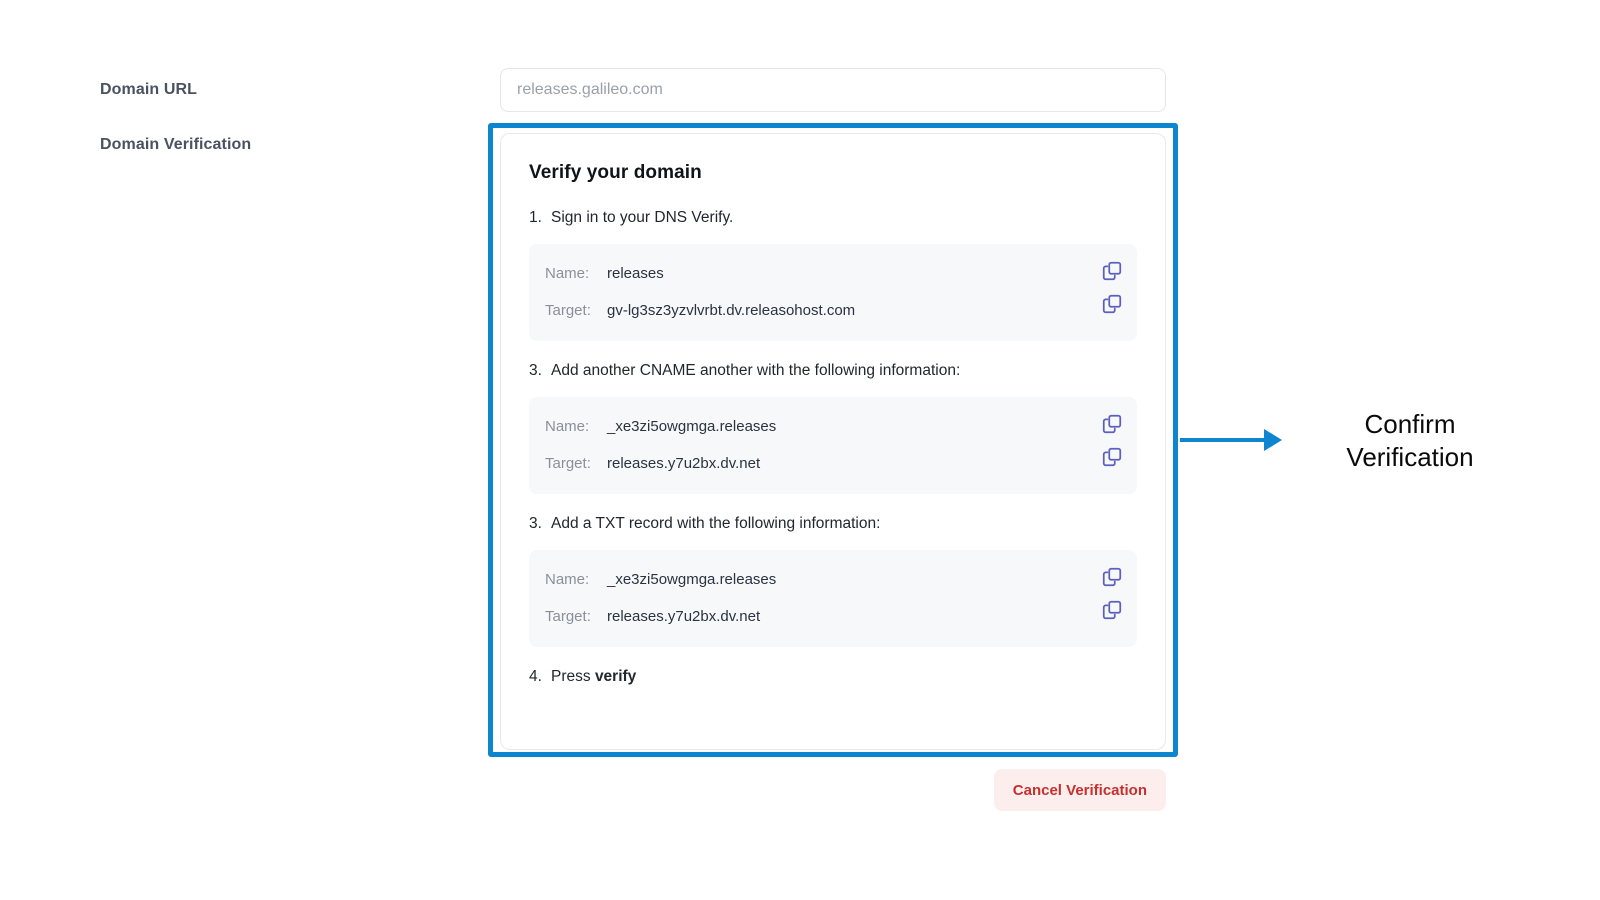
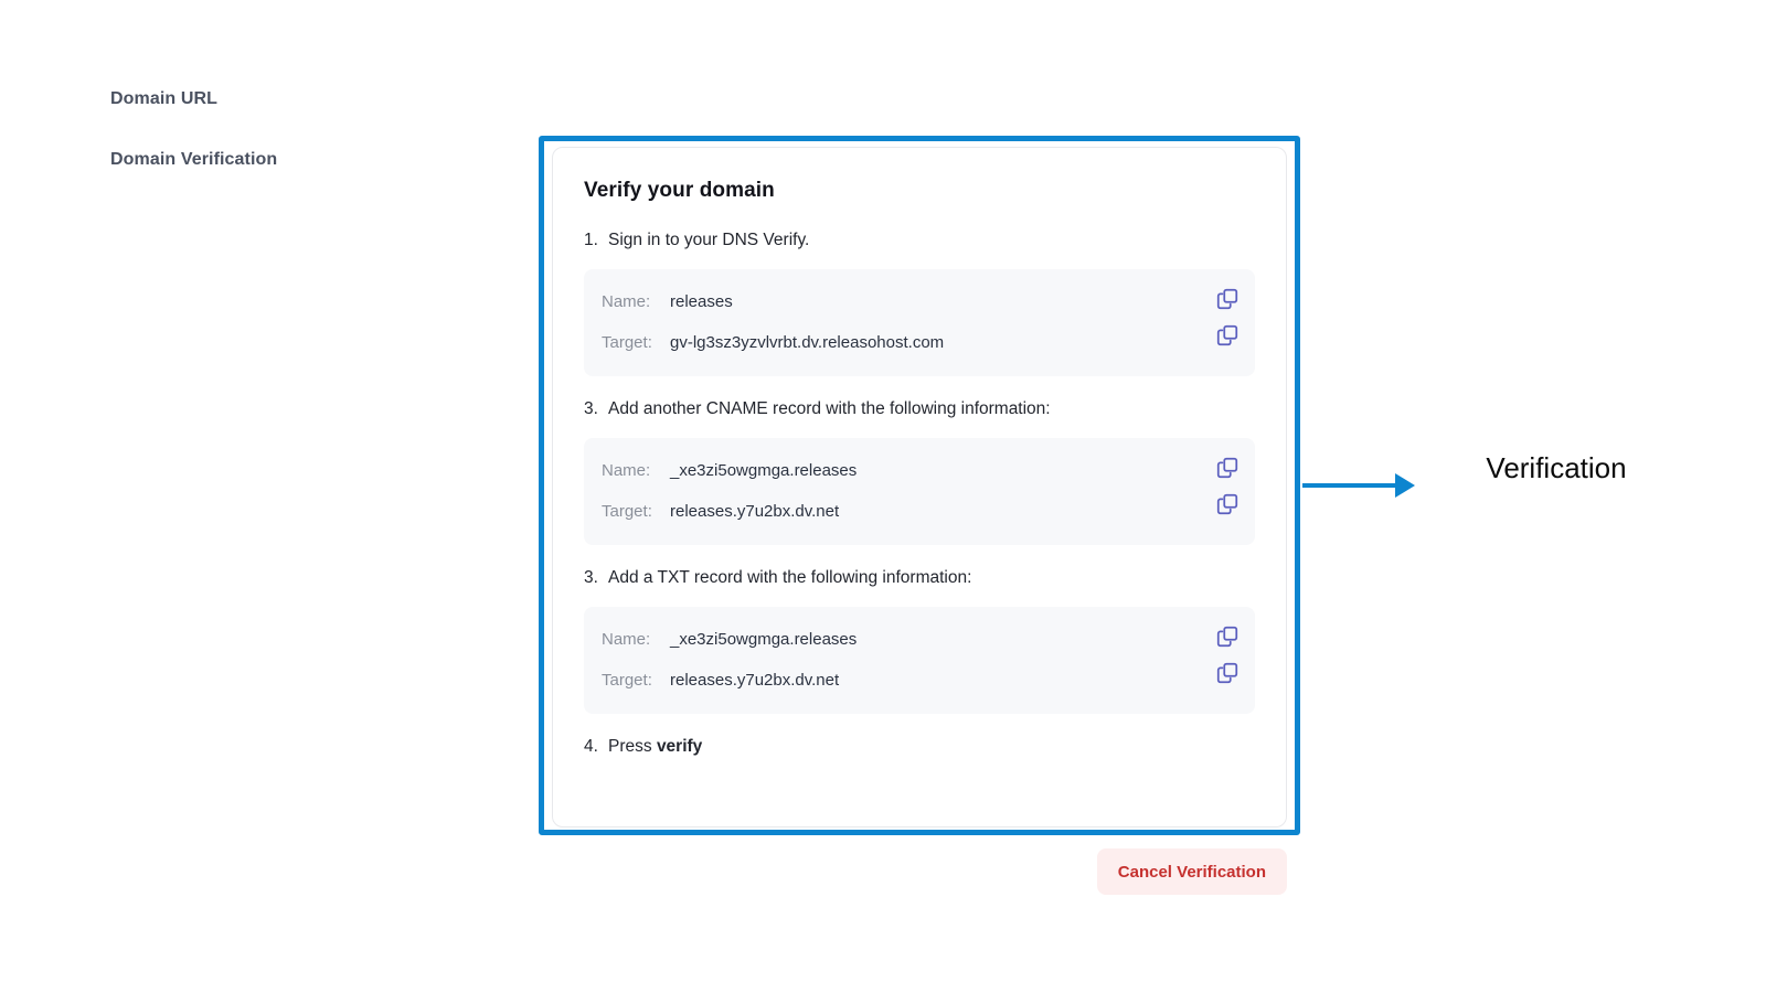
  Domain URL
  Domain Verification
- releases.galileo.com
  Verify your domain
  1.
  Sign in to your DNS Verify.
  Name:
  releases
  Target:
  gv-lg3sz3yzvlvrbt.dv.releasohost.com
  3.
- Add another CNAME another with the following information:
+ Add another CNAME record with the following information:
  Name:
  _xe3zi5owgmga.releases
  Target:
  releases.y7u2bx.dv.net
  3.
  Add a TXT record with the following information:
  Name:
  _xe3zi5owgmga.releases
  Target:
  releases.y7u2bx.dv.net
  4.
  Press verify
  Cancel Verification
- Confirm
  Verification
